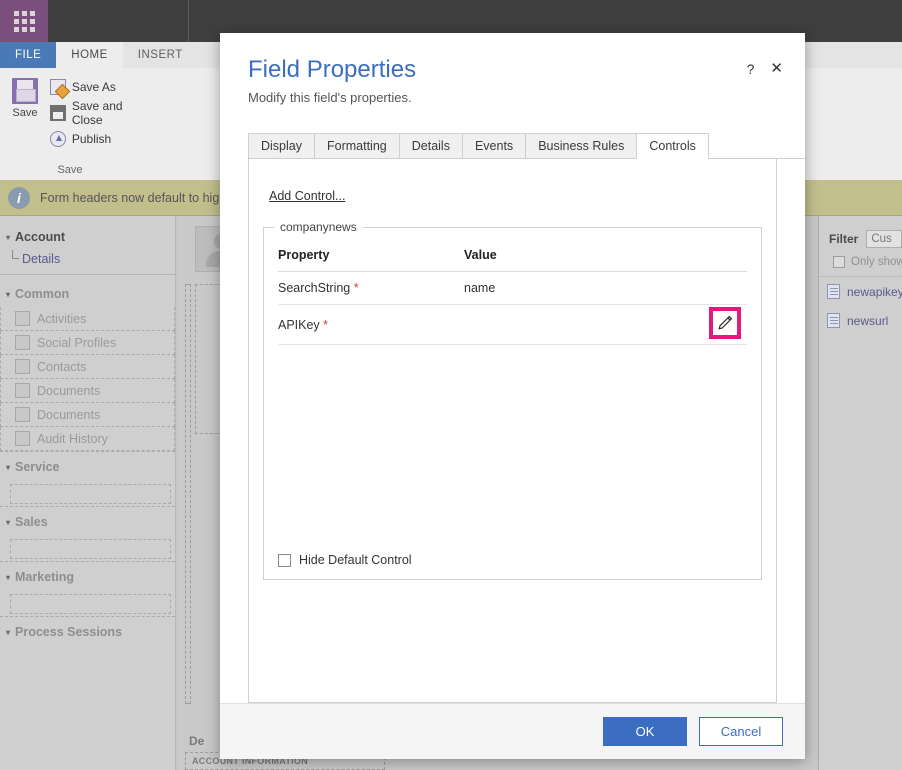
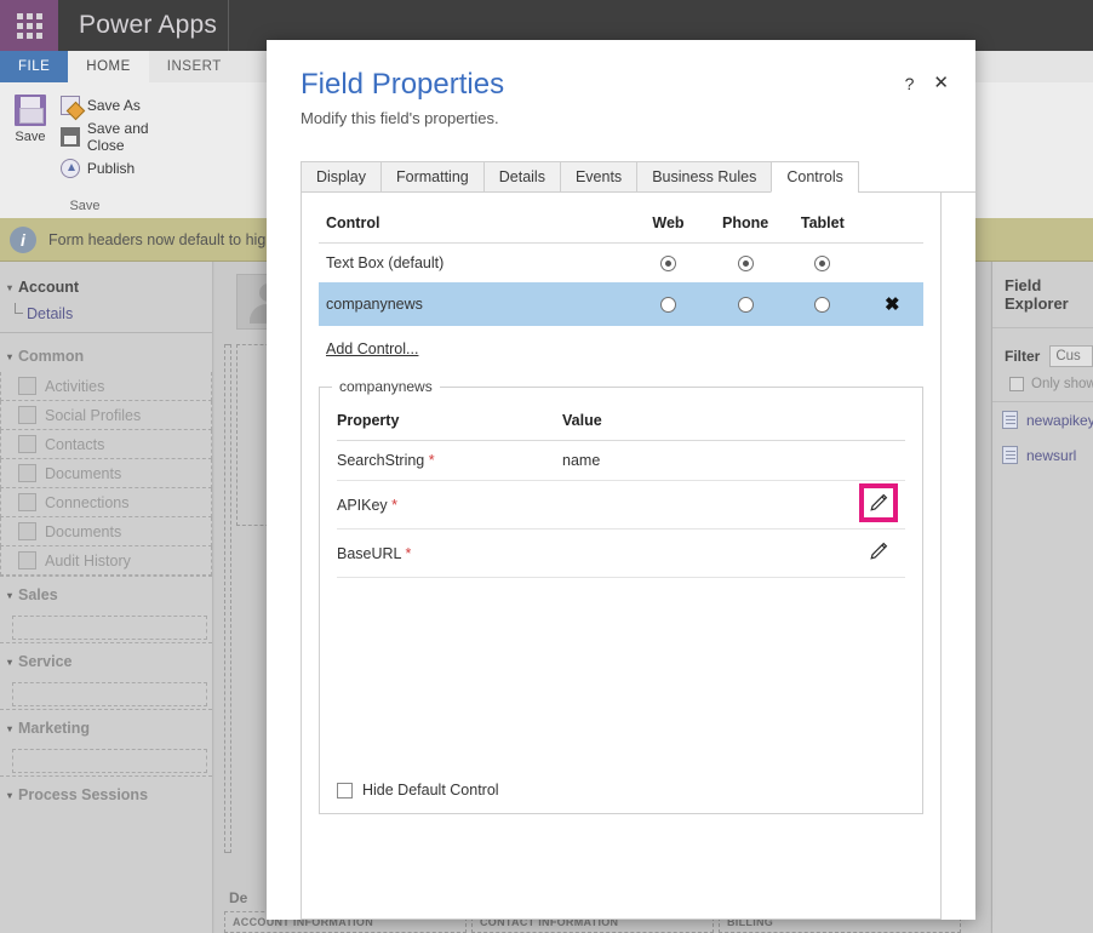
+ Power Apps
  FILE
  HOME
  INSERT
  Save
  Save As
  Save and Close
  Publish
  Save
  i
  Form headers now default to hig
  ▾
  Account
  Details
  ▾
  Common
  Activities
  Social Profiles
  Contacts
  Documents
+ Connections
  Documents
  Audit History
  ▾
- Service
+ Sales
  ▾
- Sales
+ Service
  ▾
  Marketing
  ▾
  Process Sessions
  De
  ACCOUNT INFORMATION
+ CONTACT INFORMATION
+ BILLING
+ Field Explorer
  Filter
  Cus
  Only show
  newapikey
  newsurl
  Field Properties
  Modify this field's properties.
  ?
  ✕
  Display
  Formatting
  Details
  Events
  Business Rules
  Controls
+ Control	Web	Phone	Tablet
+ Text Box (default)
+ companynews				✖
  Add Control...
  companynews
  Property	Value
  SearchString *	name
  APIKey *
+ BaseURL *
  Hide Default Control
- OK
- Cancel
